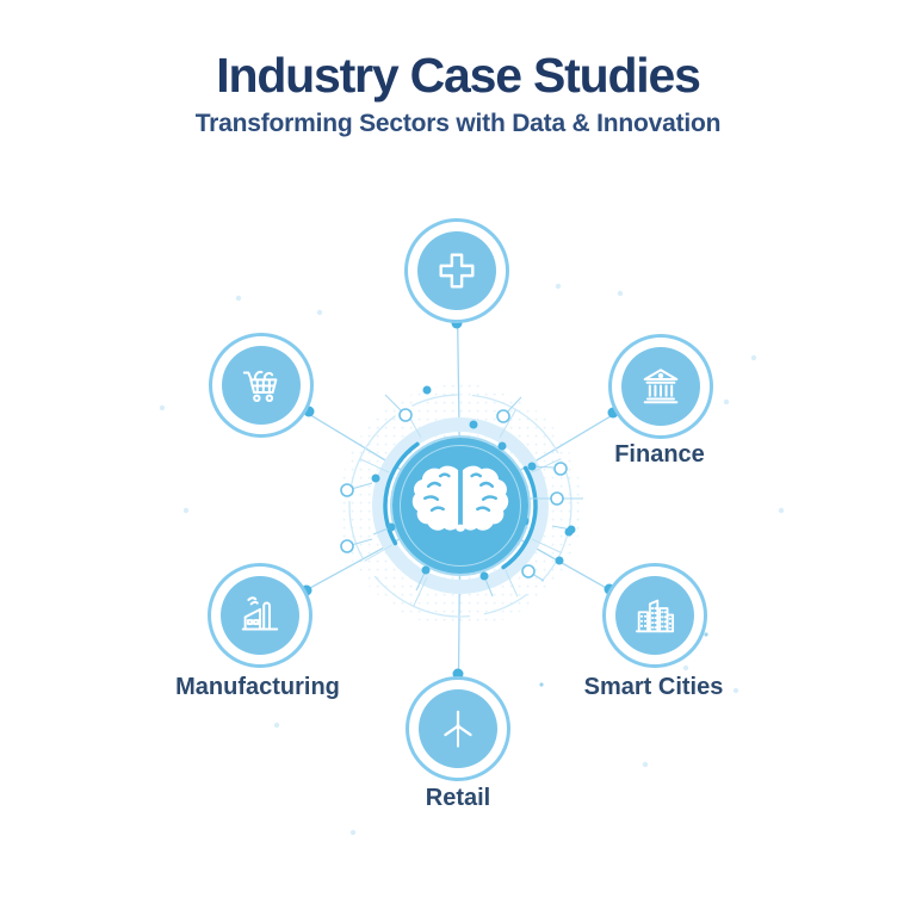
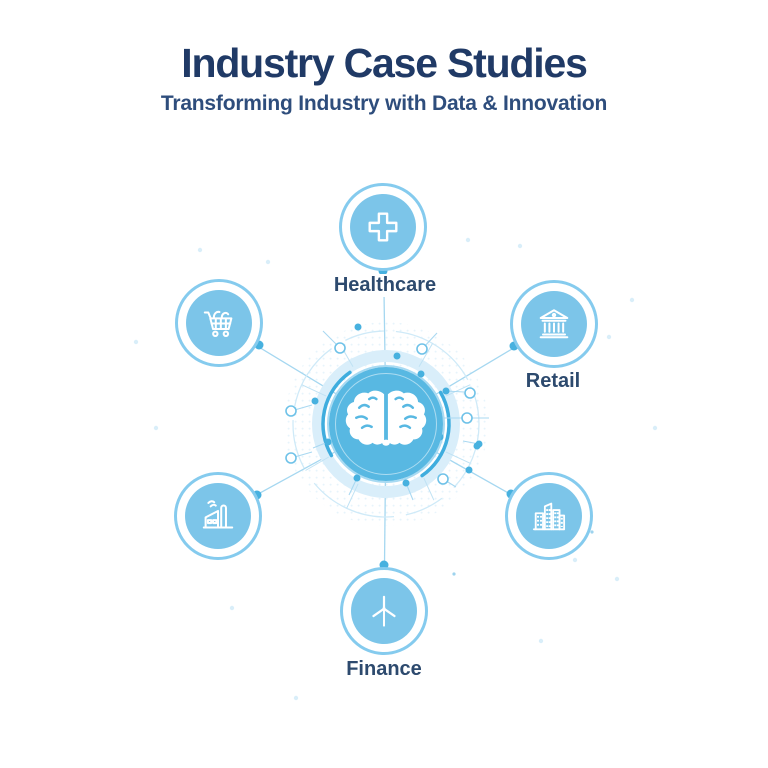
  Industry Case Studies
- Transforming Sectors with Data & Innovation
+ Transforming Industry with Data & Innovation
+ Healthcare
- Finance
+ Retail
- Manufacturing
- Smart Cities
- Retail
+ Finance
